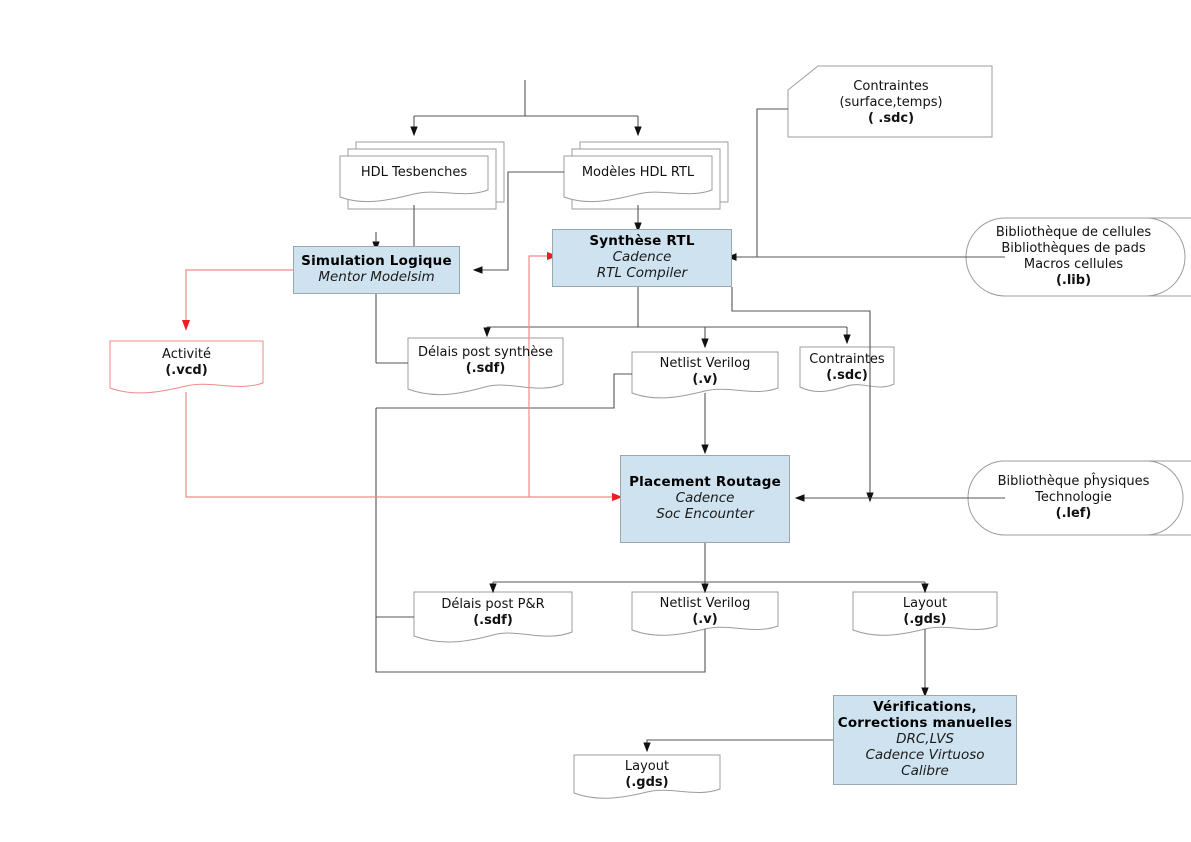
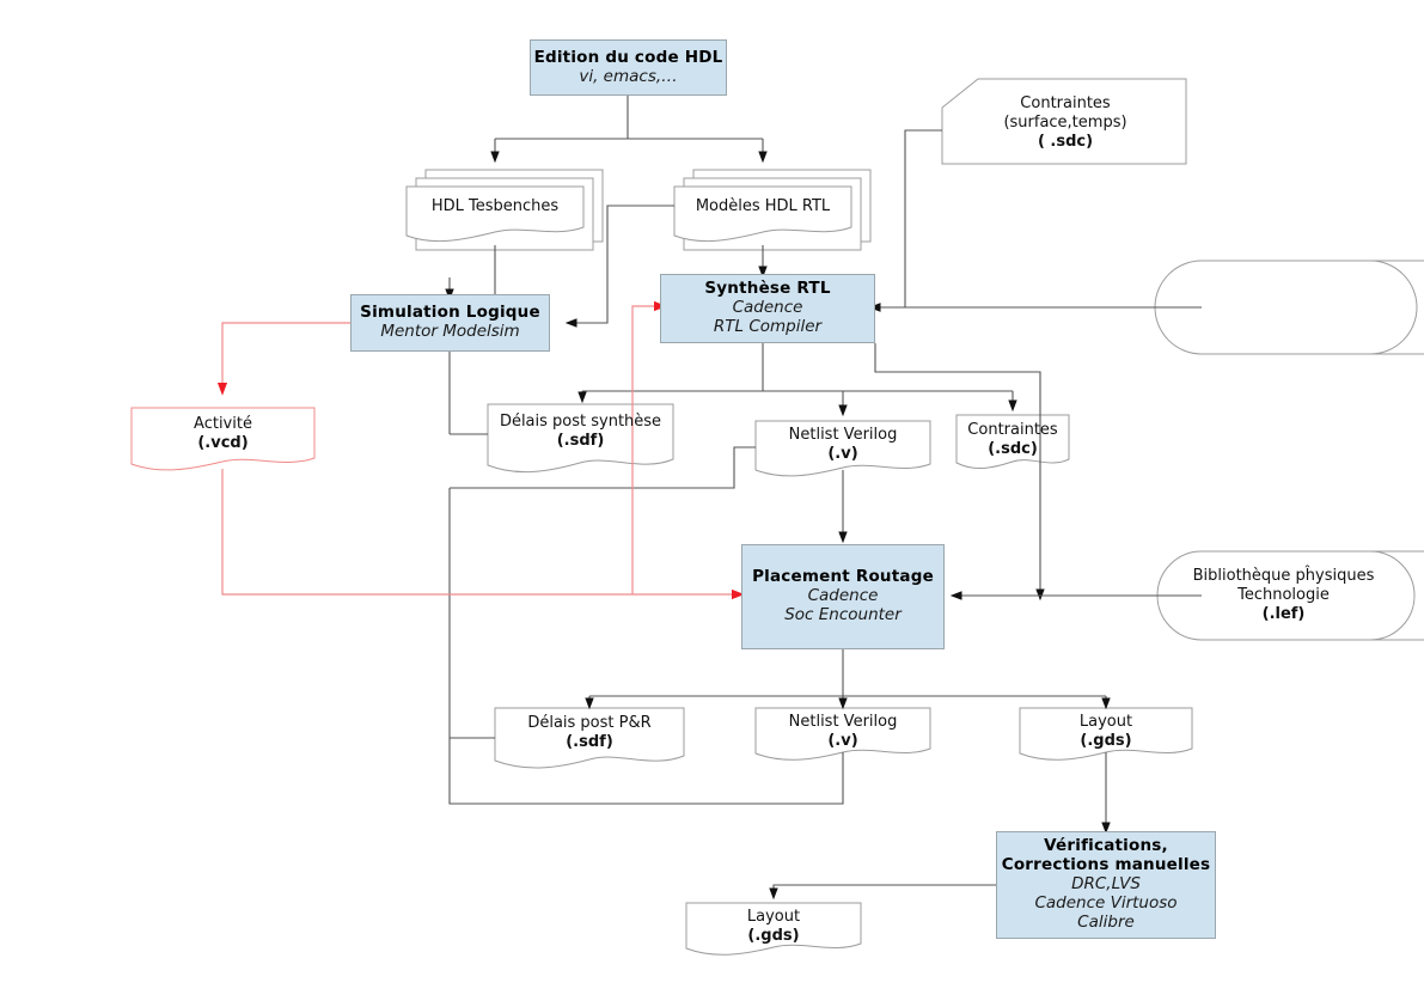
+ Edition du code HDL
+ vi, emacs,…
  HDL Tesbenches
  Modèles HDL RTL
  Contraintes
  (surface,temps)
  ( .sdc)
  Simulation Logique
  Mentor Modelsim
  Synthèse RTL
  Cadence
  RTL Compiler
- Bibliothèque de cellules
- Bibliothèques de pads
- Macros cellules
- (.lib)
  Activité
  (.vcd)
  Délais post synthèse
  (.sdf)
  Netlist Verilog
  (.v)
  Contraintes
  (.sdc)
  Placement Routage
  Cadence
  Soc Encounter
  Bibliothèque pĥysiques
  Technologie
  (.lef)
  Délais post P&R
  (.sdf)
  Netlist Verilog
  (.v)
  Layout
  (.gds)
  Vérifications,
  Corrections manuelles
  DRC,LVS
  Cadence Virtuoso
  Calibre
  Layout
  (.gds)
